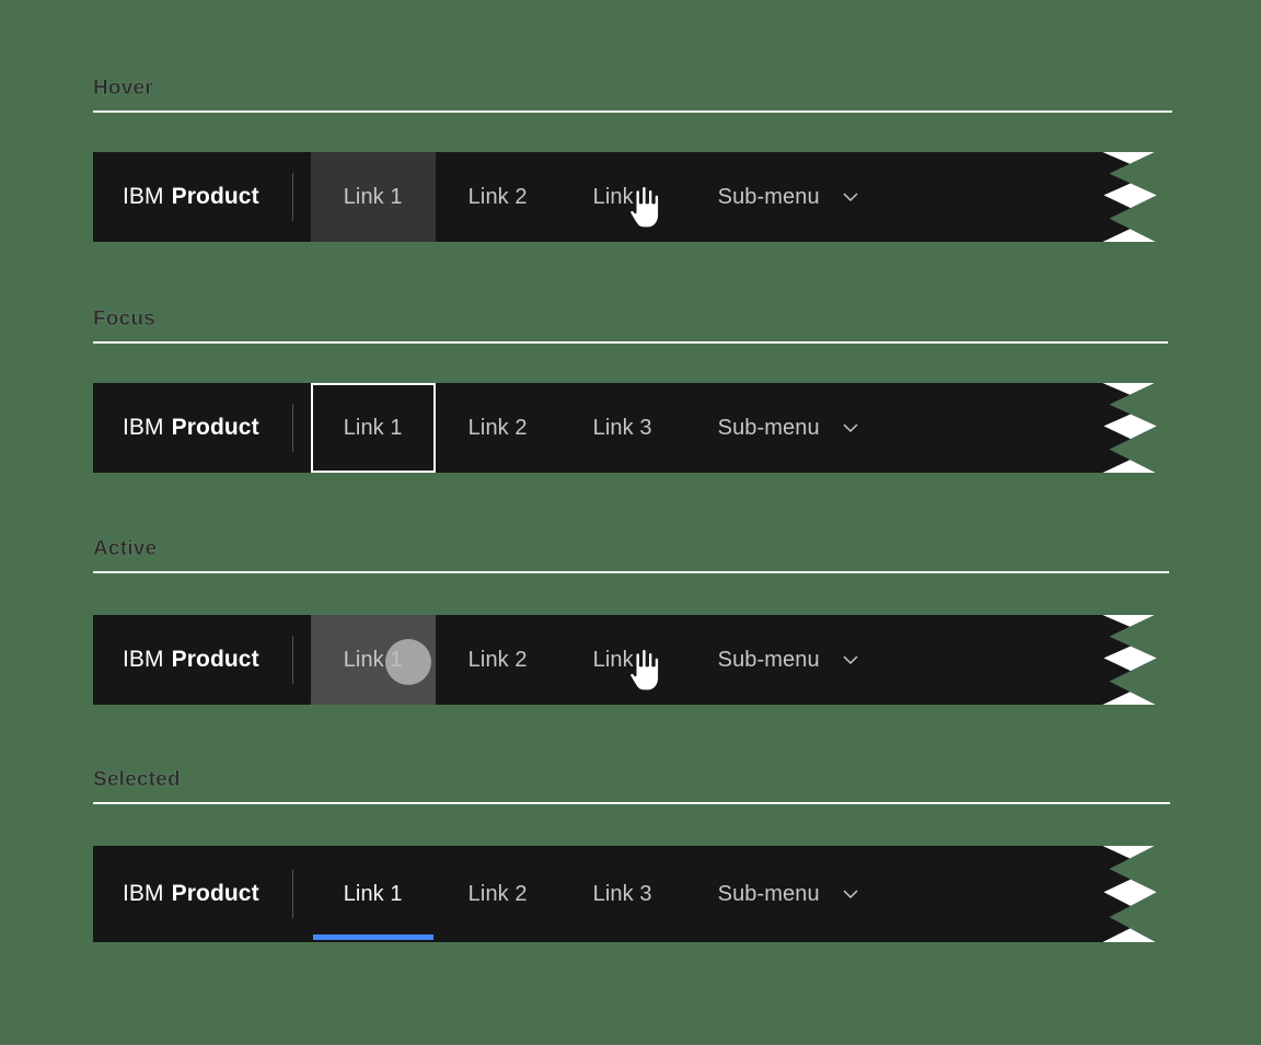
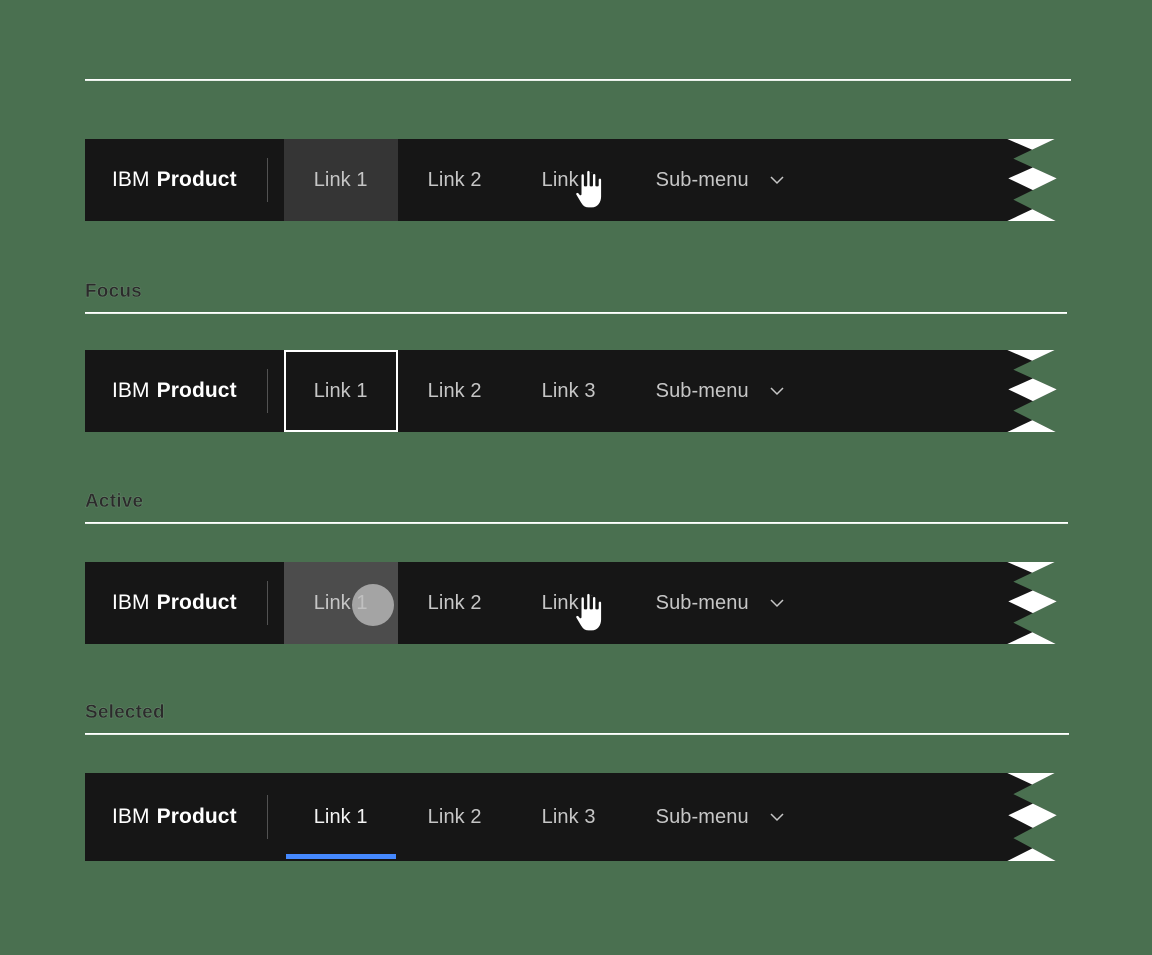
- Hover
  IBM
  Product
  Link 1
  Link 2
  Link
  Sub-menu
  Focus
  IBM
  Product
  Link 1
  Link 2
  Link 3
  Sub-menu
  Active
  IBM
  Product
  Link 1
  Link 2
  Link
  Sub-menu
  Selected
  IBM
  Product
  Link 1
  Link 2
  Link 3
  Sub-menu
